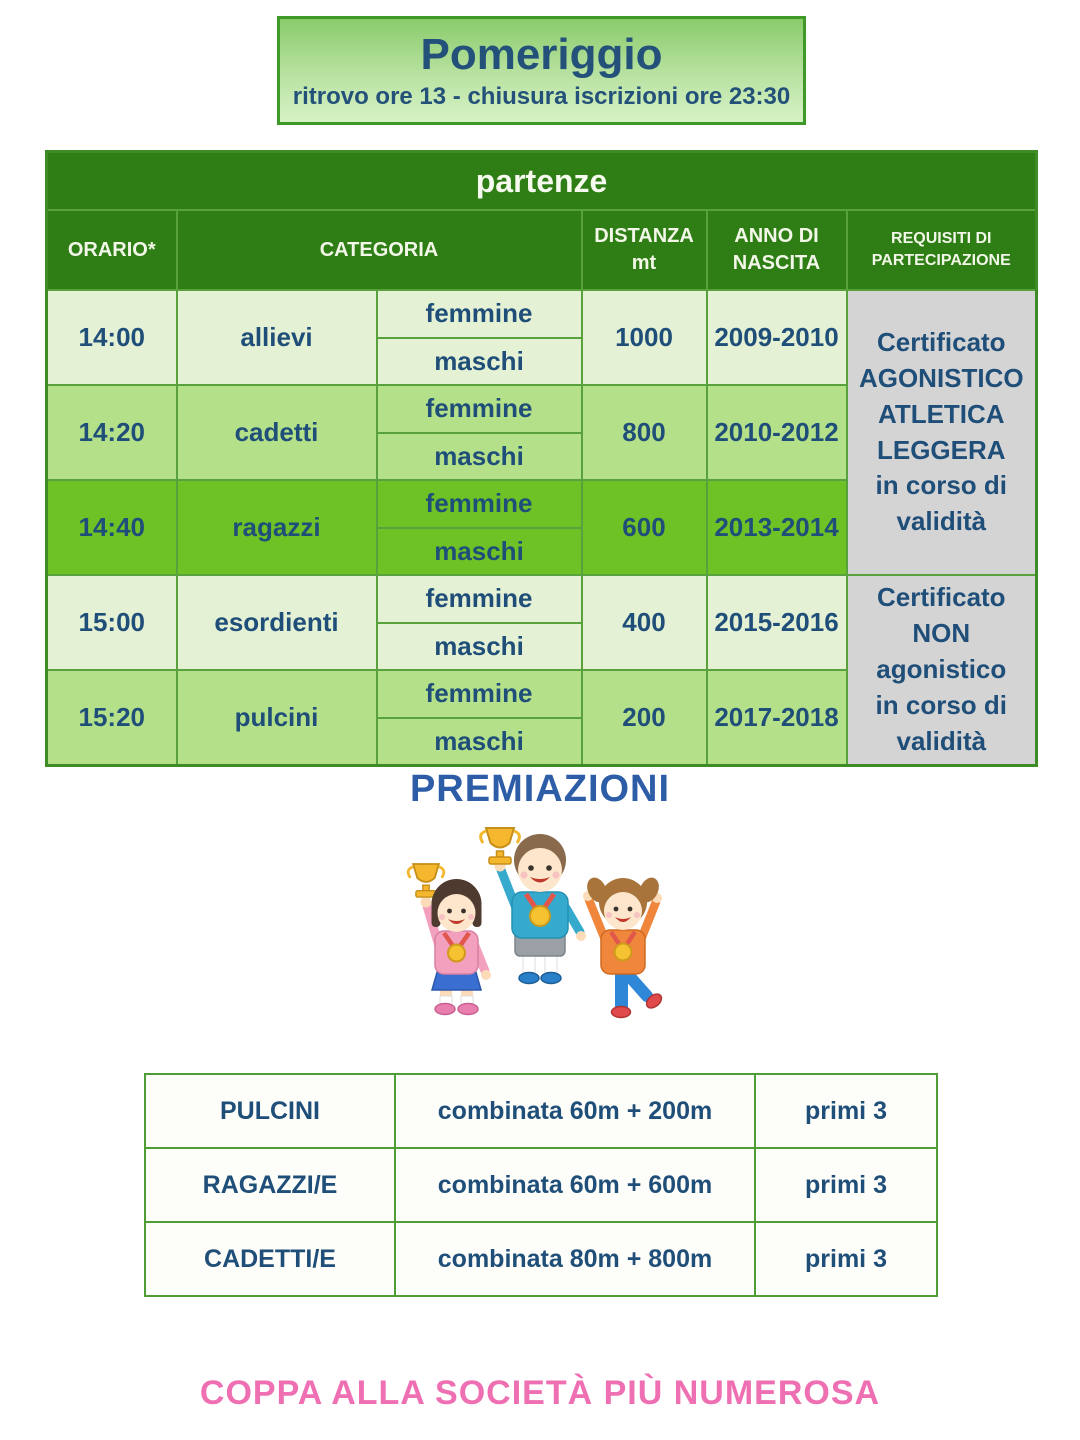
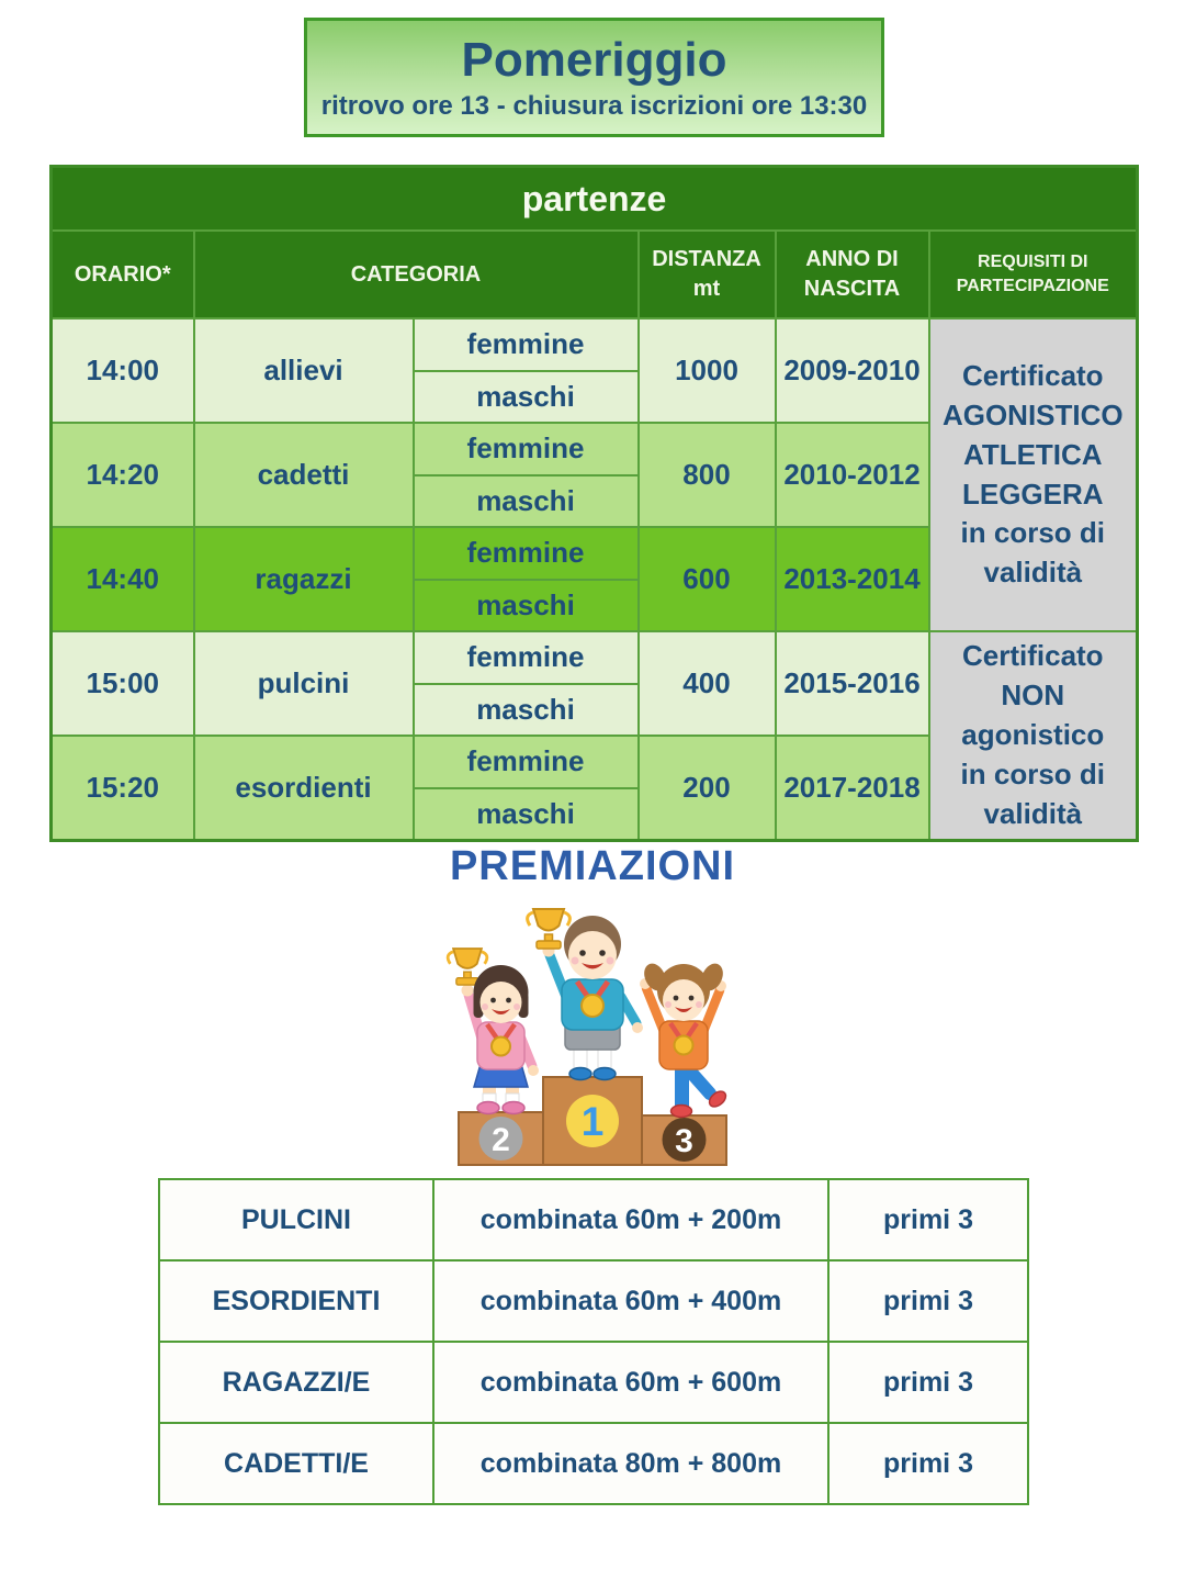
  Pomeriggio
- ritrovo ore 13 - chiusura iscrizioni ore 23:30
+ ritrovo ore 13 - chiusura iscrizioni ore 13:30
  partenze
  ORARIO*	CATEGORIA	DISTANZA mt	ANNO DI NASCITA	REQUISITI DI PARTECIPAZIONE
  14:00	allievi	femmine	1000	2009-2010	Certificato AGONISTICO ATLETICA LEGGERA in corso di validità
  maschi
  14:20	cadetti	femmine	800	2010-2012
  maschi
  14:40	ragazzi	femmine	600	2013-2014
  maschi
- 15:00	esordienti	femmine	400	2015-2016	Certificato NON agonistico in corso di validità
+ 15:00	pulcini	femmine	400	2015-2016	Certificato NON agonistico in corso di validità
  maschi
- 15:20	pulcini	femmine	200	2017-2018
+ 15:20	esordienti	femmine	200	2017-2018
  maschi
  PREMIAZIONI
+ 2
+ 1
+ 3
  PULCINI	combinata 60m + 200m	primi 3
+ ESORDIENTI	combinata 60m + 400m	primi 3
  RAGAZZI/E	combinata 60m + 600m	primi 3
  CADETTI/E	combinata 80m + 800m	primi 3
- COPPA ALLA SOCIETÀ PIÙ NUMEROSA
